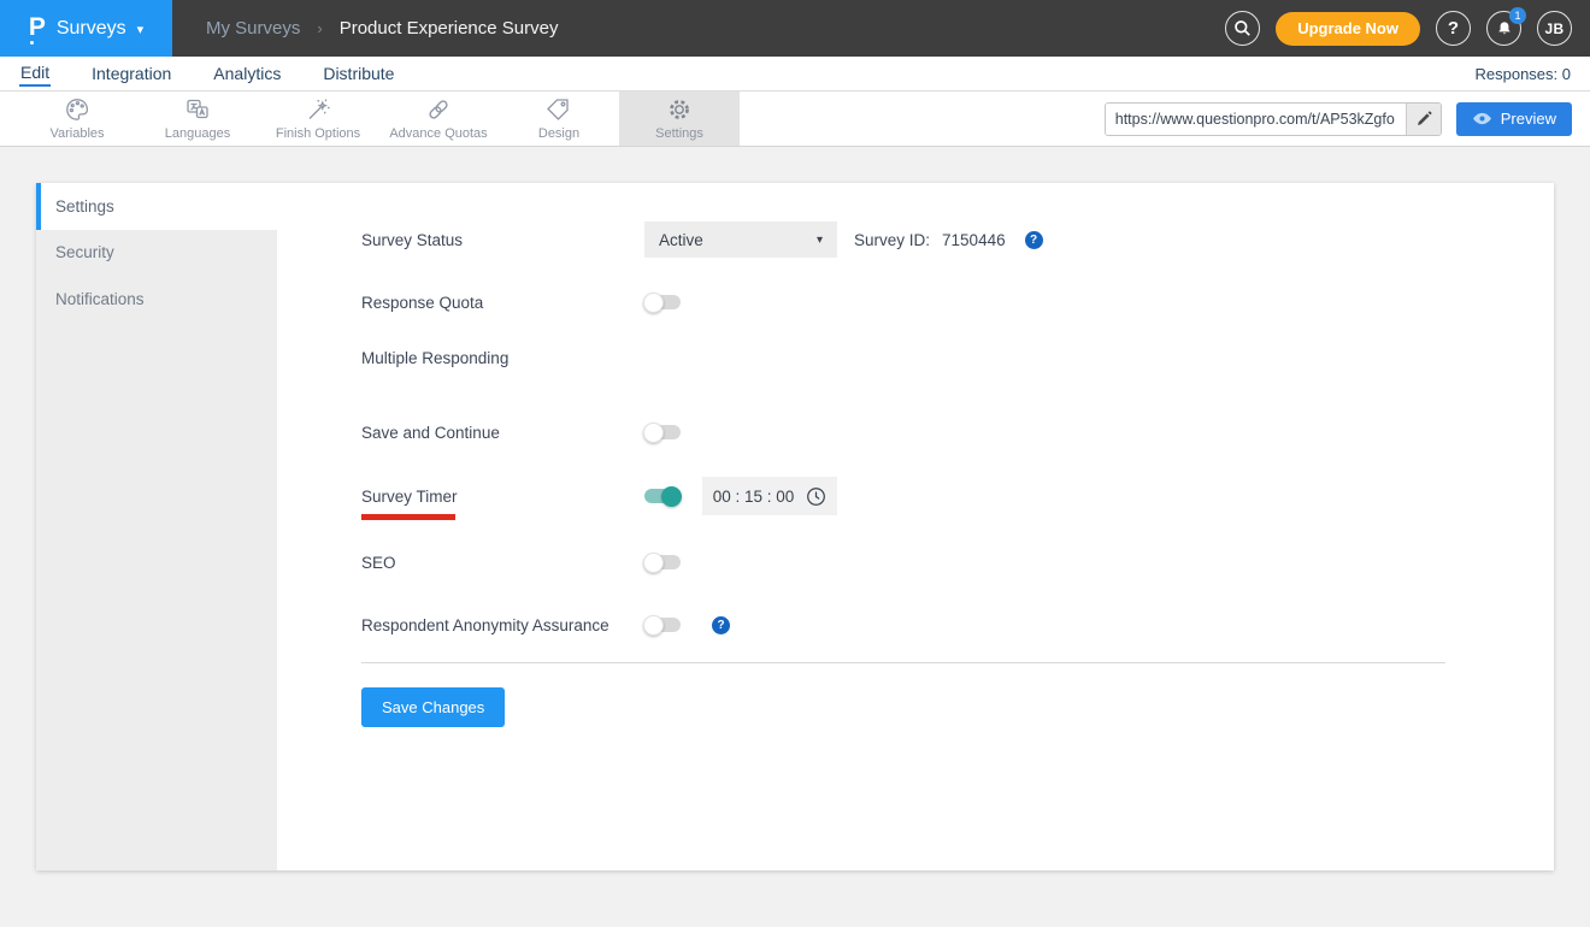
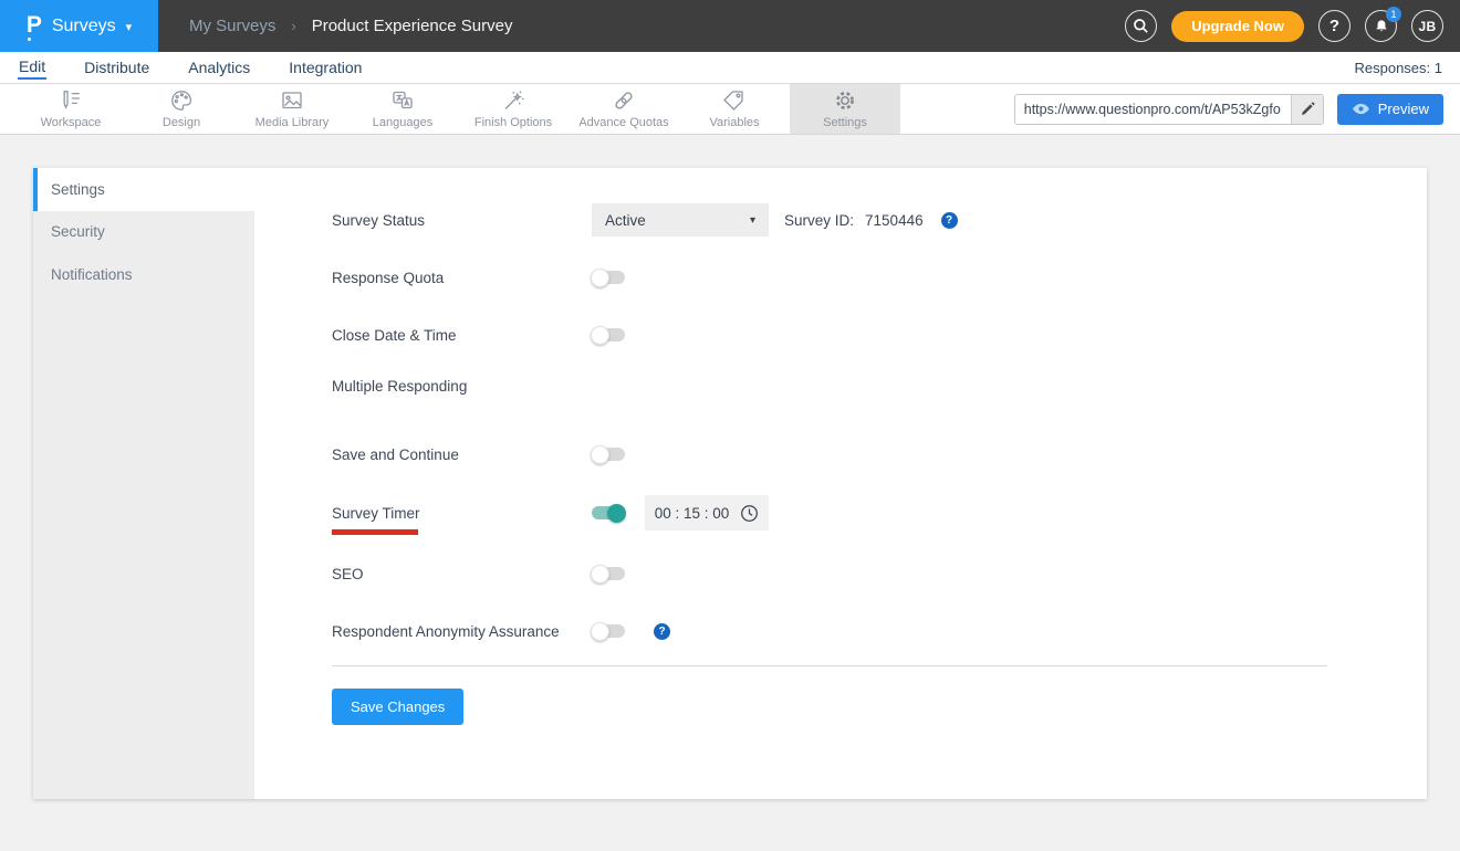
  P
  Surveys
  ▾
  My Surveys
  ›
  Product Experience Survey
  Upgrade Now
  ?
  1
  JB
  Edit
- Integration
+ Distribute
  Analytics
- Distribute
+ Integration
- Responses: 0
+ Responses: 1
+ Workspace
- Variables
+ Design
+ Media Library
  Languages
  Finish Options
  Advance Quotas
- Design
+ Variables
  Settings
  https://www.questionpro.com/t/AP53kZgfo
  Preview
  Settings
  Security
  Notifications
  Survey Status
  Active
  ▾
  Survey ID:
  7150446
  ?
  Response Quota
+ Close Date & Time
  Multiple Responding
  Save and Continue
  Survey Timer
  00 : 15 : 00
  SEO
  Respondent Anonymity Assurance
  ?
  Save Changes
